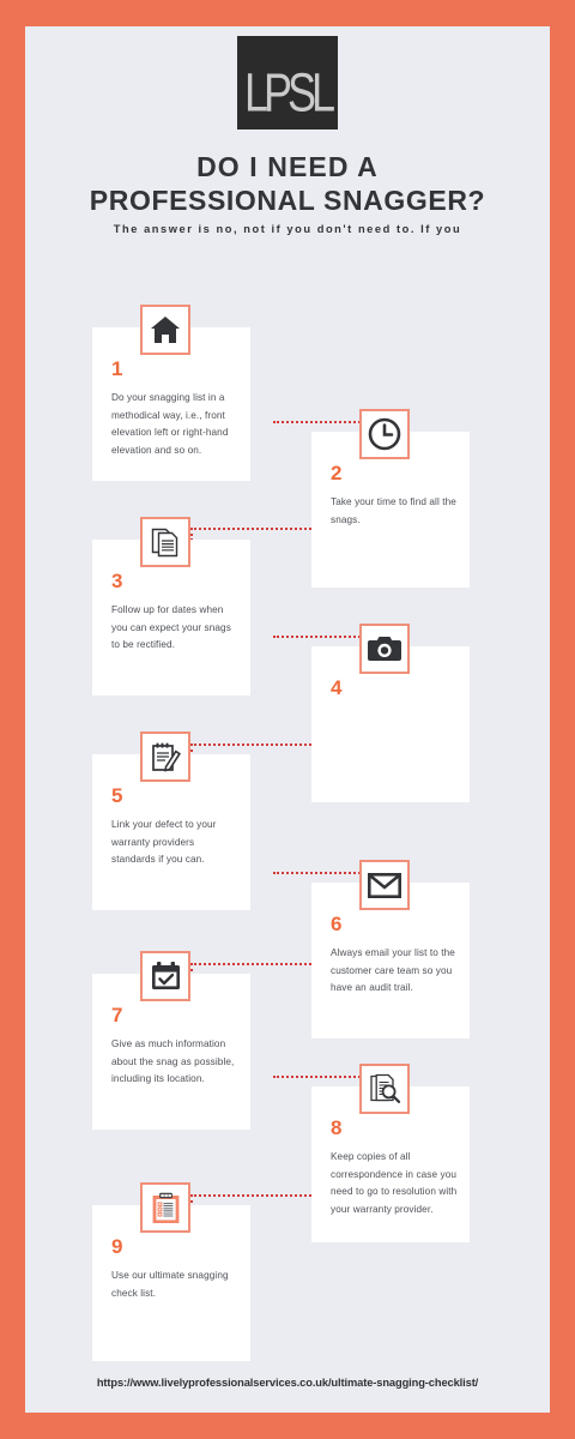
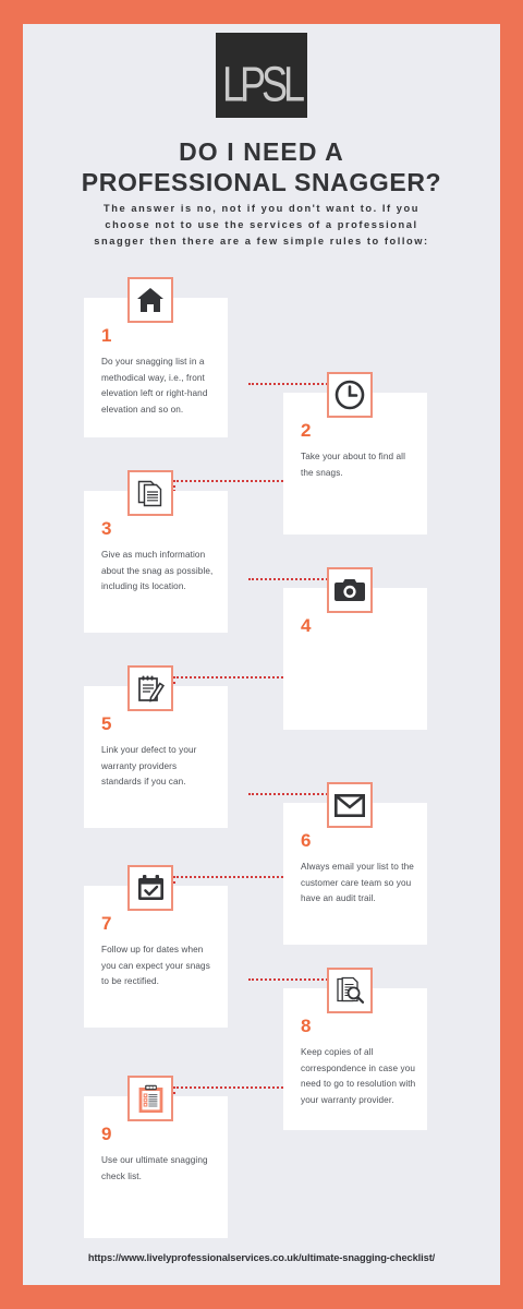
  LPSL
  DO I NEED A
  PROFESSIONAL SNAGGER?
- The answer is no, not if you don't need to. If you
+ The answer is no, not if you don't want to. If you
+ choose not to use the services of a professional
+ snagger then there are a few simple rules to follow:
  1
  Do your snagging list in a methodical way, i.e., front elevation left or right-hand elevation and so on.
  2
- Take your time to find all the snags.
+ Take your about to find all the snags.
  3
- Follow up for dates when you can expect your snags to be rectified.
+ Give as much information about the snag as possible, including its location.
  4
  5
  Link your defect to your warranty providers standards if you can.
  6
  Always email your list to the customer care team so you have an audit trail.
  7
- Give as much information about the snag as possible, including its location.
+ Follow up for dates when you can expect your snags to be rectified.
  8
  Keep copies of all correspondence in case you need to go to resolution with your warranty provider.
  9
  Use our ultimate snagging check list.
  https://www.livelyprofessionalservices.co.uk/ultimate-snagging-checklist/
